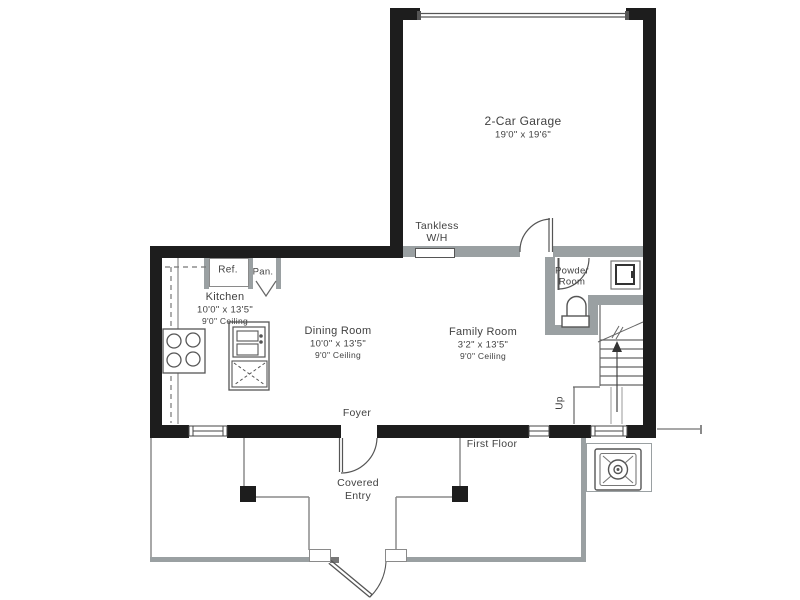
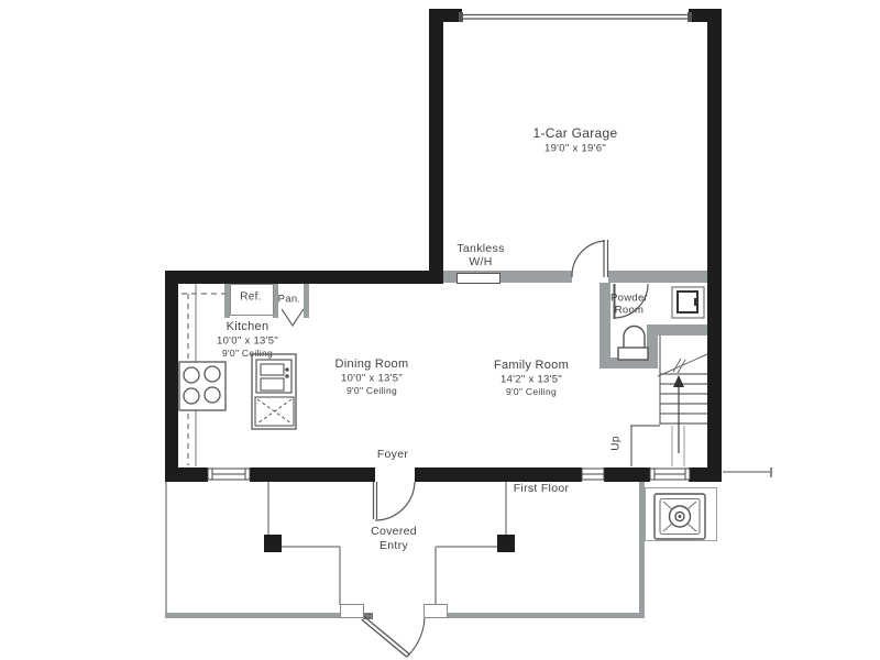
- 2-Car Garage
+ 1-Car Garage
  19'0" x 19'6"
  Tankless
  W/H
  Ref.
  Pan.
  Kitchen
  10'0" x 13'5"
  9'0" Ceiling
  Dining Room
  10'0" x 13'5"
  9'0" Ceiling
  Family Room
- 3'2" x 13'5"
+ 14'2" x 13'5"
  9'0" Ceiling
  Powder
  Room
  Foyer
  First Floor
  Covered
  Entry
